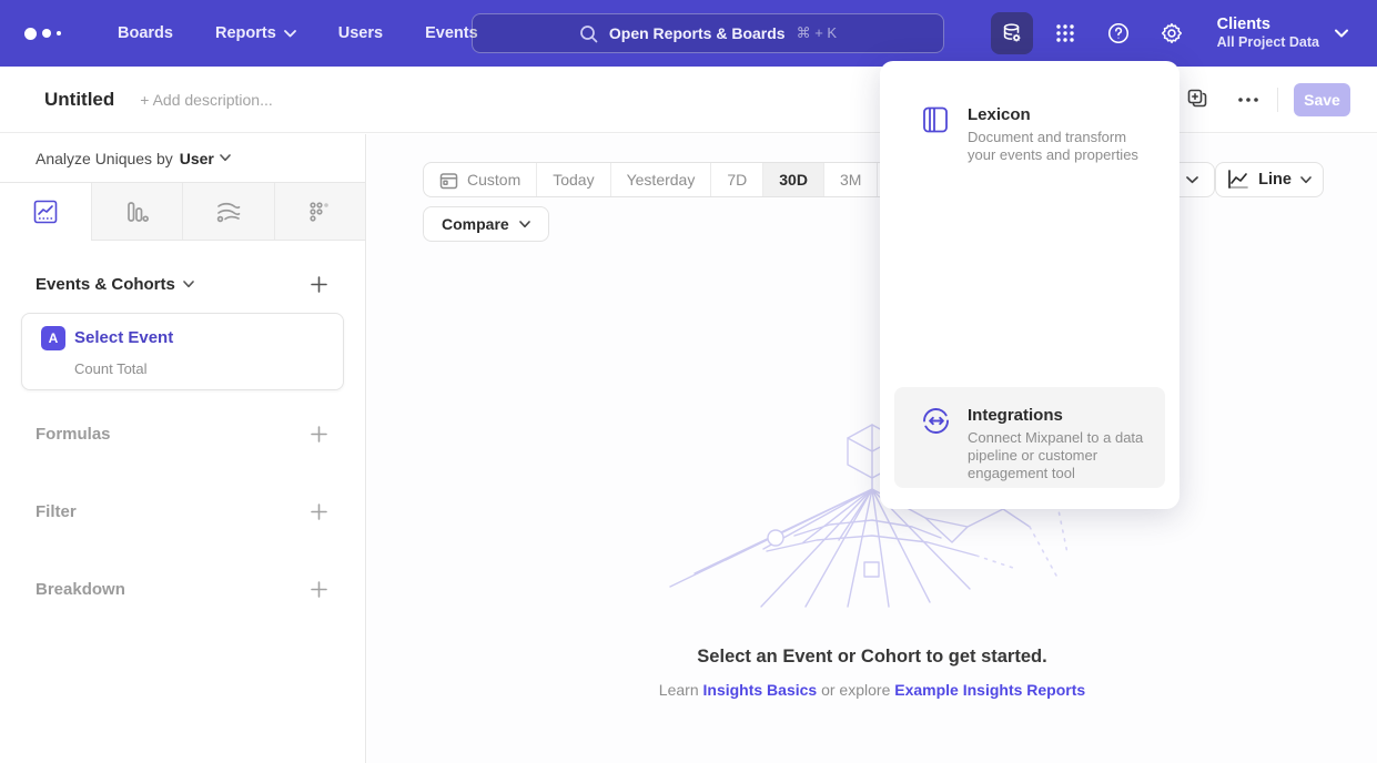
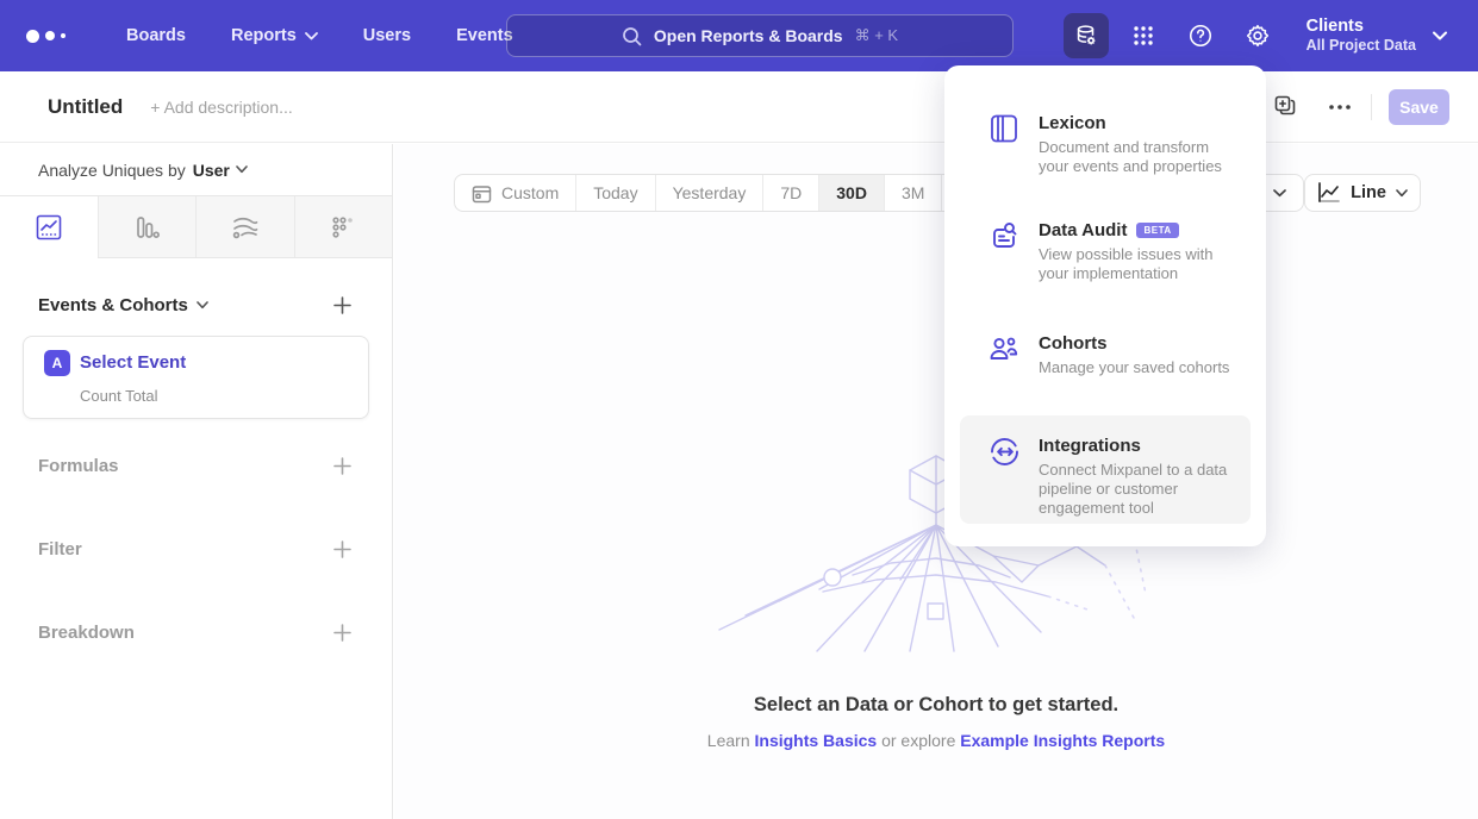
  Boards
  Reports
  Users
  Events
  Open Reports & Boards
  ⌘ + K
  Clients
  All Project Data
  Untitled
  + Add description...
  Save
  Analyze Uniques by
  User
  Events & Cohorts
  A
  Select Event
  Count Total
  Formulas
  Filter
  Breakdown
  Custom
  Today
  Yesterday
  7D
  30D
  3M
- Compare
  Line
- Select an Event or Cohort to get started.
+ Select an Data or Cohort to get started.
  Learn Insights Basics or explore Example Insights Reports
  Lexicon
  Document and transform your events and properties
+ Data Audit
+ BETA
+ View possible issues with your implementation
+ Cohorts
+ Manage your saved cohorts
  Integrations
  Connect Mixpanel to a data pipeline or customer engagement tool
